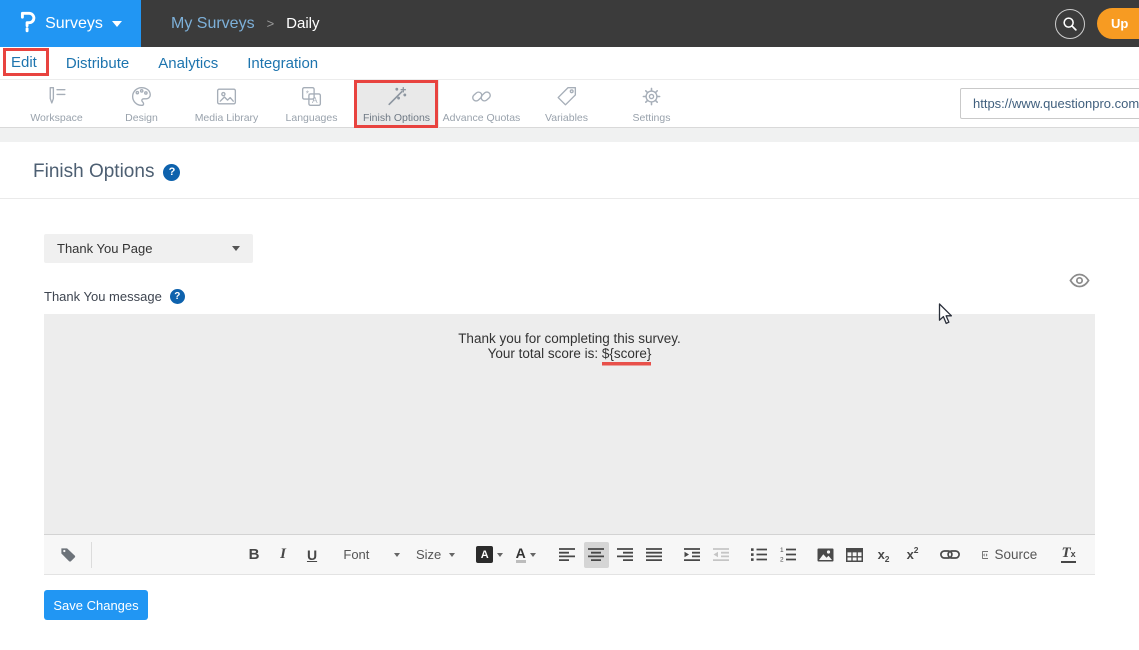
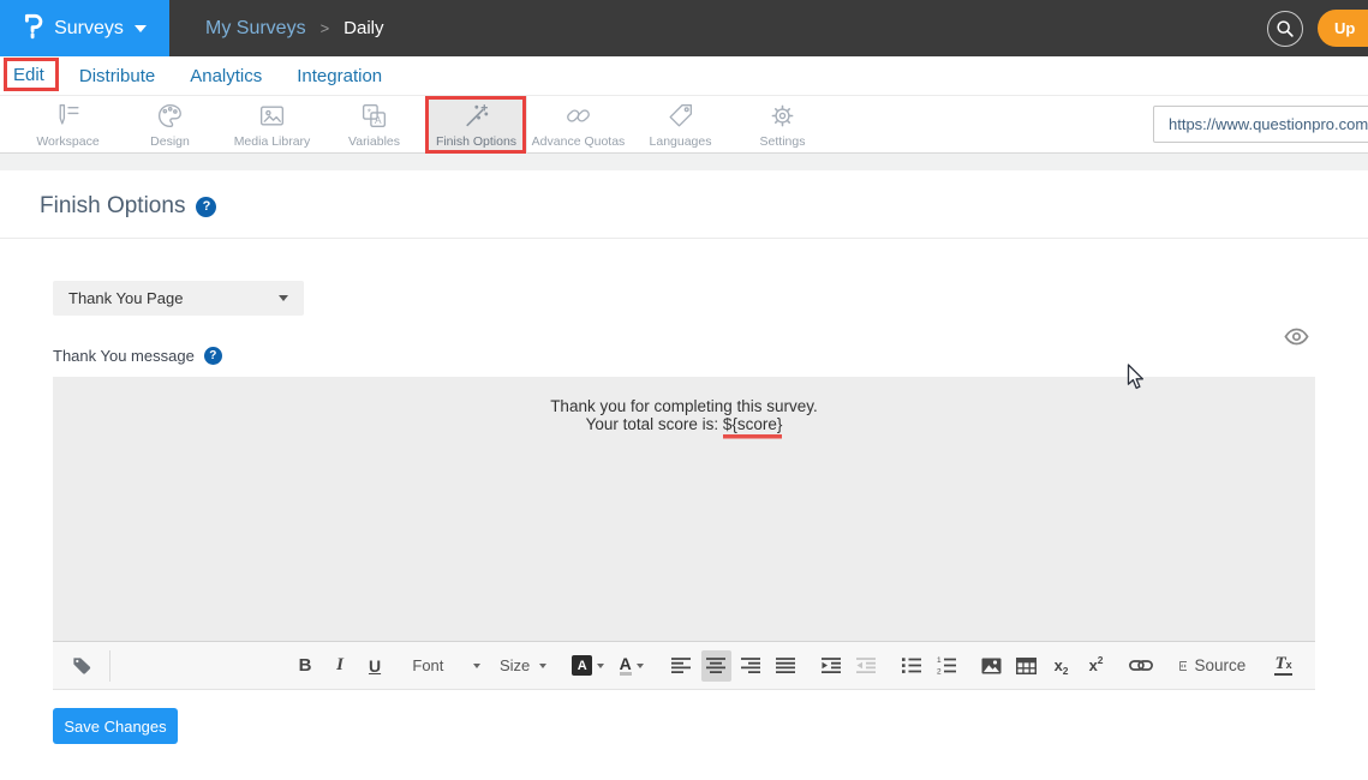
  Surveys
  My Surveys
  >
  Daily
  Up
  Edit
  Distribute
  Analytics
  Integration
  Workspace
  Design
  Media Library
  *
  A
- Languages
+ Variables
  Finish Options
  Advance Quotas
- Variables
+ Languages
  Settings
  https://www.questionpro.com
  Finish Options
  ?
  Thank You Page
  Thank You message
  ?
  Thank you for completing this survey.
  Your total score is: ${score}
  B
  I
  U
  Font
  Size
  A
  A
  x
  2
  x
  2
  Source
  T
  x
  Save Changes
